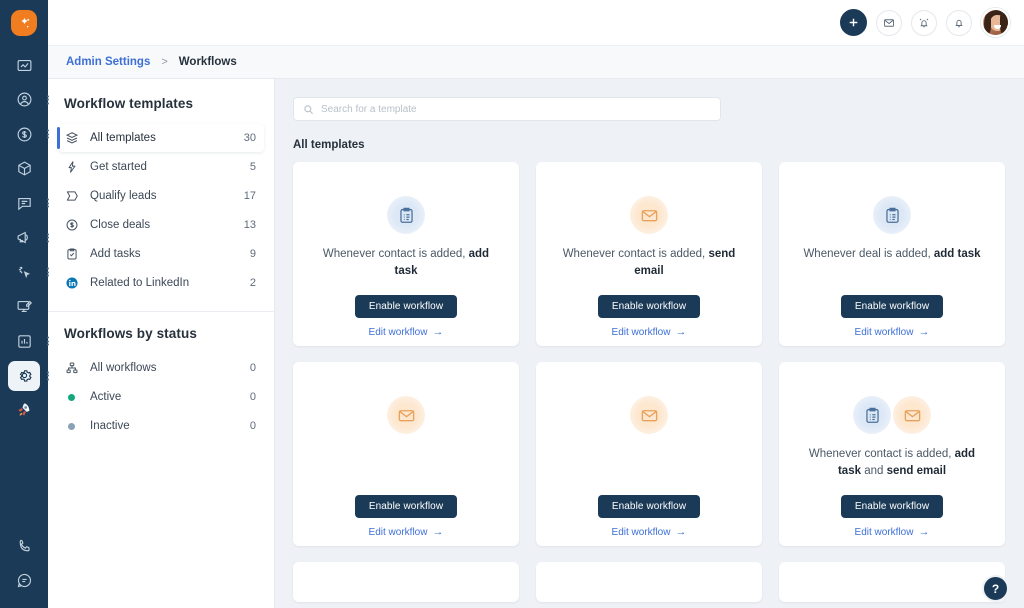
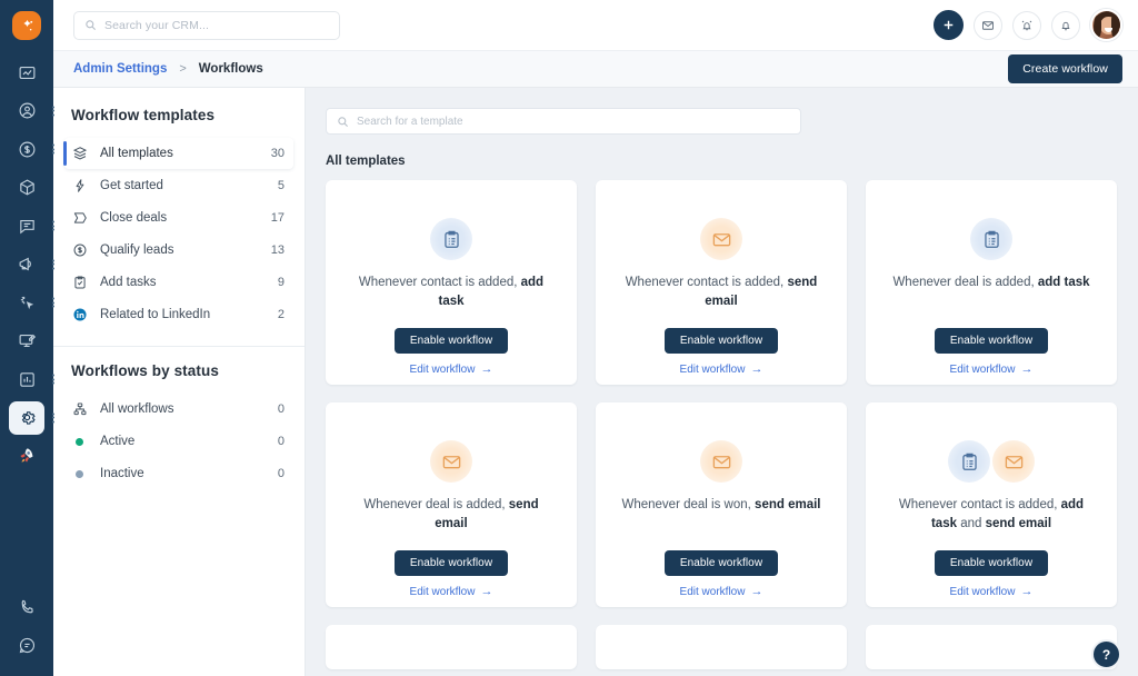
+ Search your CRM...
  Admin Settings
  >
  Workflows
+ Create workflow
  Workflow templates
  All templates
  30
  Get started
  5
- Qualify leads
+ Close deals
  17
- Close deals
+ Qualify leads
  13
  Add tasks
  9
  Related to LinkedIn
  2
  Workflows by status
  All workflows
  0
  Active
  0
  Inactive
  0
  Search for a template
  All templates
  Whenever contact is added, add task
  Enable workflow
  Edit workflow
  →
  Whenever contact is added, send email
  Enable workflow
  Edit workflow
  →
  Whenever deal is added, add task
  Enable workflow
  Edit workflow
  →
+ Whenever deal is added, send email
  Enable workflow
  Edit workflow
  →
+ Whenever deal is won, send email
  Enable workflow
  Edit workflow
  →
  Whenever contact is added, add task and send email
  Enable workflow
  Edit workflow
  →
  ?
